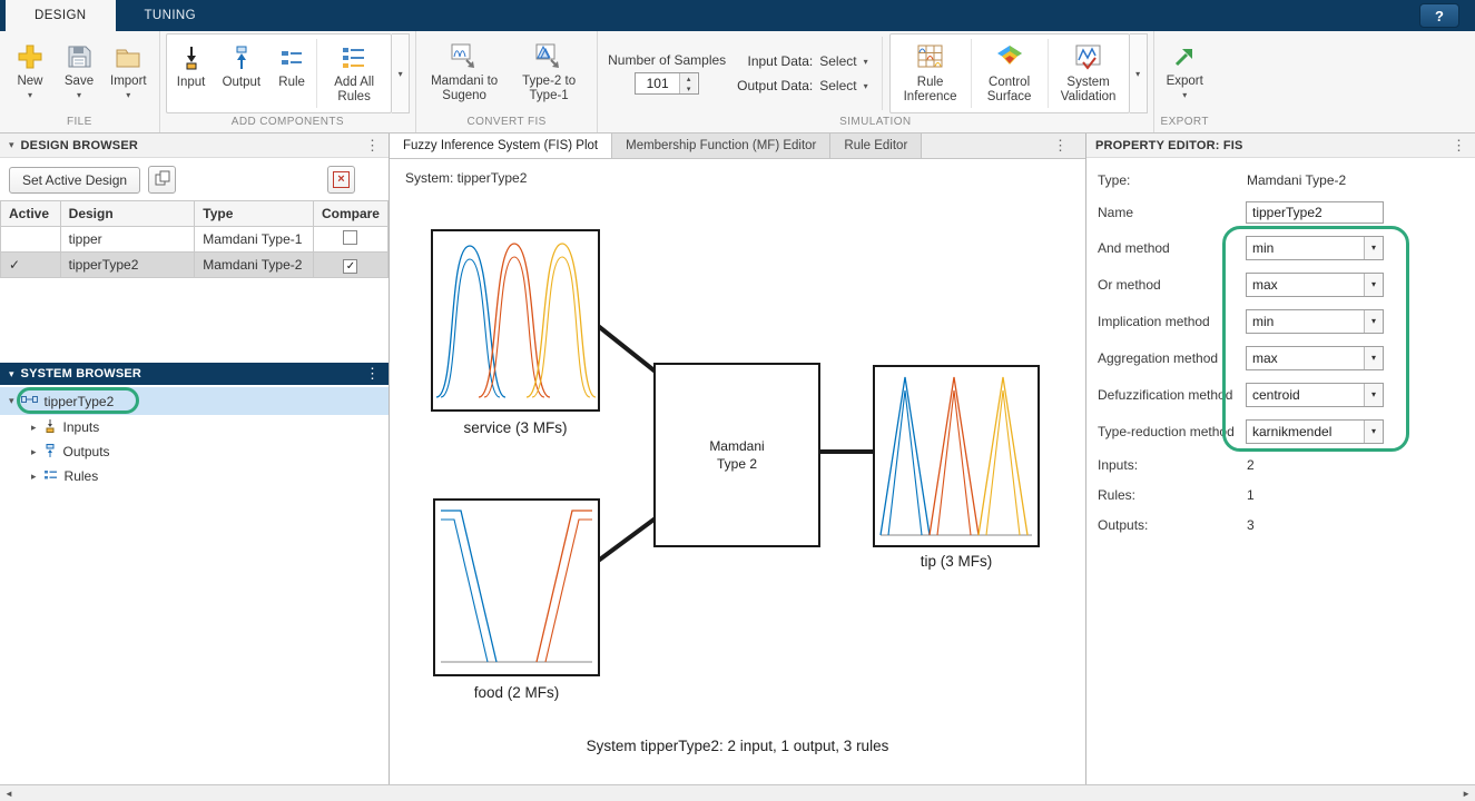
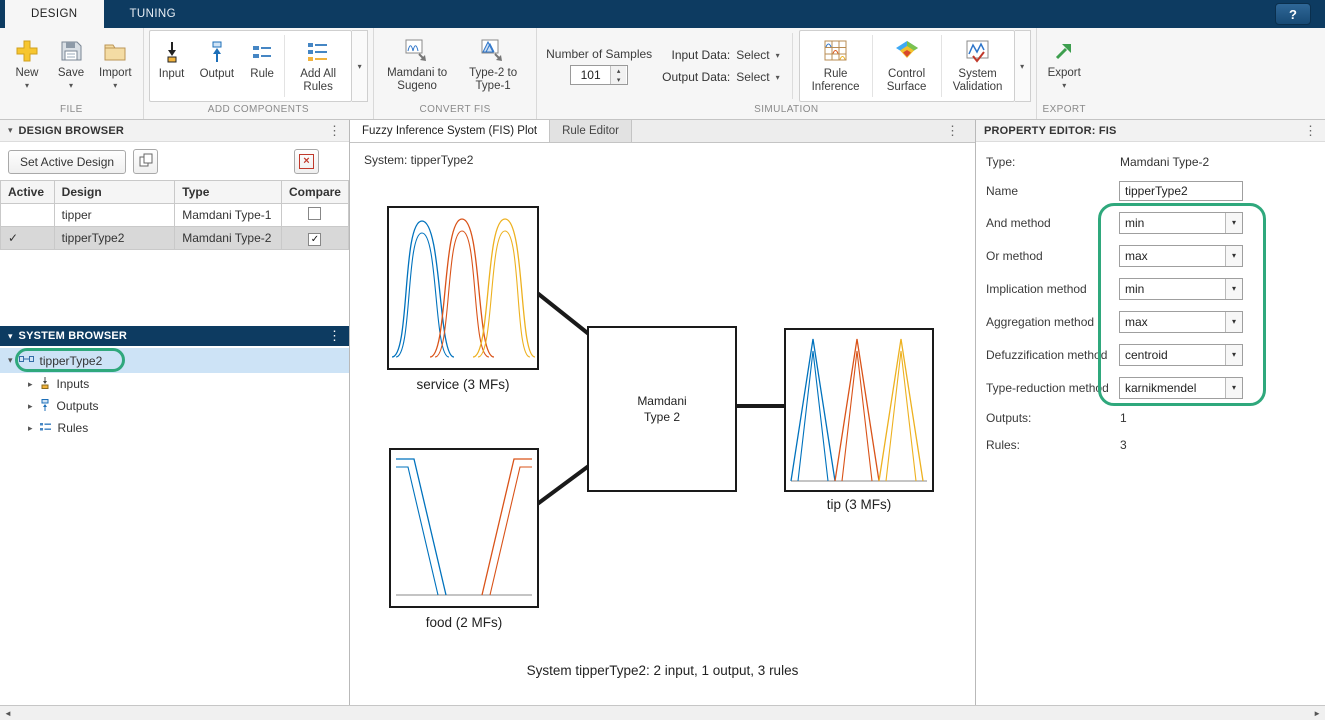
  DESIGN
  TUNING
  ?
  New
  ▾
  Save
  ▾
  Import
  ▾
  FILE
  Input
  Output
  Rule
  Add All Rules
  ▾
  ADD COMPONENTS
  Mamdani to Sugeno
  Type-2 to Type-1
  CONVERT FIS
  Number of Samples
  101
  Input Data:
  Select
  ▾
  Output Data:
  Select
  ▾
  Rule Inference
  Control Surface
  System Validation
  ▾
  SIMULATION
  Export
  ▾
  EXPORT
  ▾
  DESIGN BROWSER
  ⋮
  Set Active Design
  ×
  Active	Design	Type	Compare
  	tipper	Mamdani Type-1
  ✓	tipperType2	Mamdani Type-2	✓
  ▾
  SYSTEM BROWSER
  ⋮
  ▾
  tipperType2
  ▸
  Inputs
  ▸
  Outputs
  ▸
  Rules
  Fuzzy Inference System (FIS) Plot
- Membership Function (MF) Editor
  Rule Editor
  ⋮
  System: tipperType2
  service (3 MFs)
  food (2 MFs)
  Mamdani
  Type 2
  tip (3 MFs)
  System tipperType2: 2 input, 1 output, 3 rules
  PROPERTY EDITOR: FIS
  ⋮
  Type:
  Mamdani Type-2
  Name
  tipperType2
  And method
  min
  ▾
  Or method
  max
  ▾
  Implication method
  min
  ▾
  Aggregation method
  max
  ▾
  Defuzzification method
  centroid
  ▾
  Type-reduction method
  karnikmendel
  ▾
- Inputs:
- 2
- Rules:
+ Outputs:
  1
- Outputs:
+ Rules:
  3
  ◄
  ►
